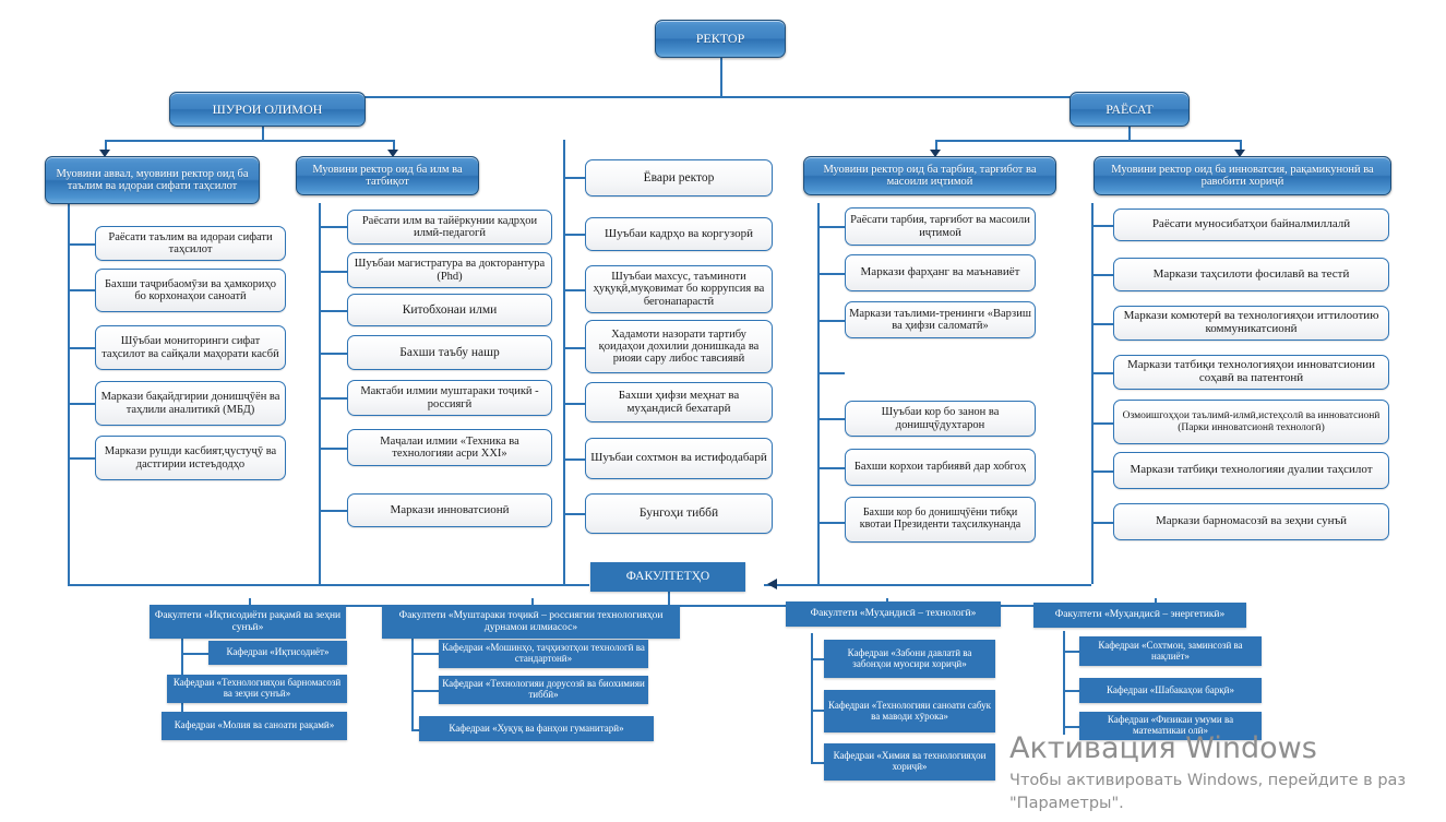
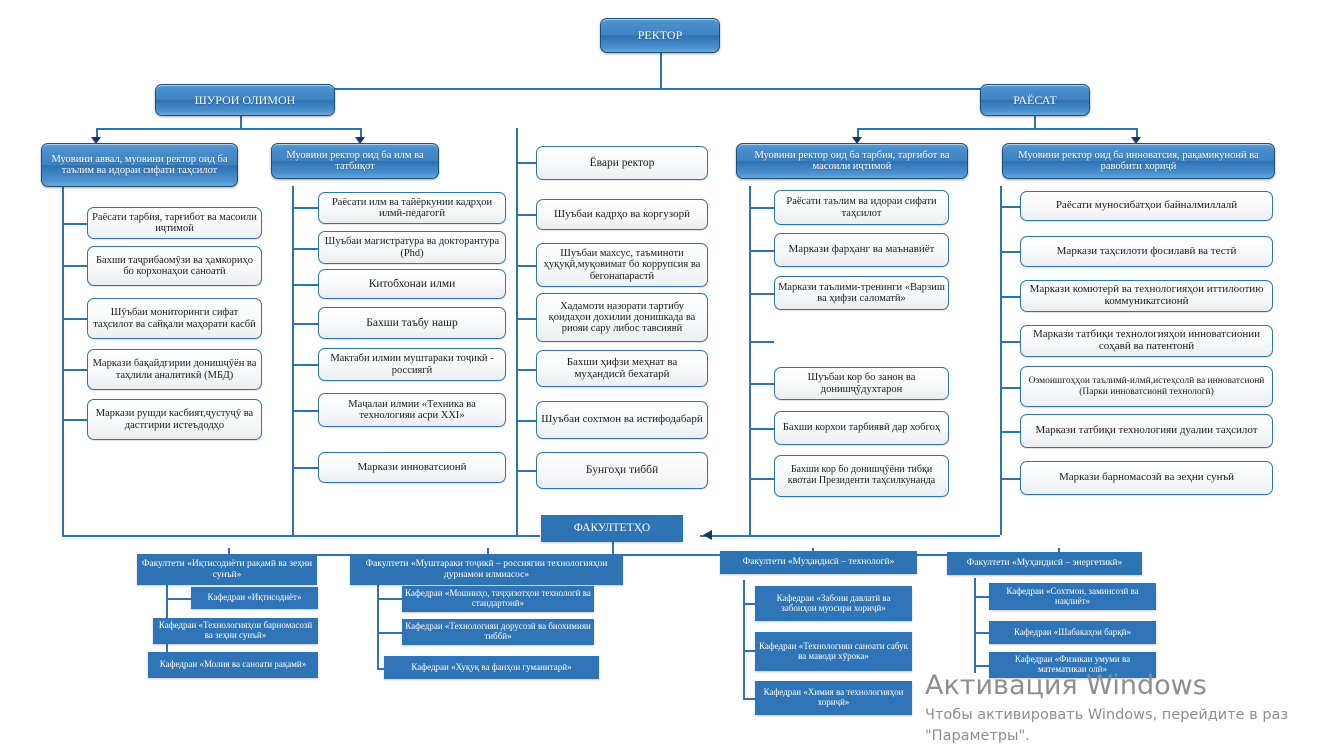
  РЕКТОР
  ШУРОИ ОЛИМОН
  РАЁСАТ
  Муовини аввал, муовини ректор оид ба таълим ва идораи сифати таҳсилот
- Раёсати таълим ва идораи сифати таҳсилот
+ Раёсати тарбия, тарғибот ва масоили иҷтимоӣ
  Бахши таҷрибаомӯзи ва ҳамкориҳо бо корхонаҳои саноатӣ
  Шӯъбаи мониторинги сифат таҳсилот ва сайқали маҳорати касбӣ
  Маркази бақайдгирии донишҷӯён ва таҳлили аналитикӣ (МБД)
  Маркази рушди касбият,ҷустуҷӯ ва дастгирии истеъдодҳо
  Муовини ректор оид ба илм ва татбиқот
  Раёсати илм ва тайёркунии кадрҳои илмӣ-педагогӣ
  Шуъбаи магистратура ва докторантура (Phd)
  Китобхонаи илми
  Бахши таъбу нашр
  Мактаби илмии муштараки тоҷикӣ - россиягӣ
  Маҷалаи илмии «Техника ва технологияи асри XXI»
  Маркази инноватсионӣ
  Ёвари ректор
  Шуъбаи кадрҳо ва коргузорӣ
  Шуъбаи махсус, таъминоти ҳуқуқӣ,муқовимат бо коррупсия ва бегонапарастӣ
  Хадамоти назорати тартибу қоидаҳои дохилии донишкада ва риояи сару либос тавсиявӣ
  Бахши ҳифзи меҳнат ва муҳандисӣ бехатарӣ
  Шуъбаи сохтмон ва истифодабарӣ
  Бунгоҳи тиббӣ
  Муовини ректор оид ба тарбия, тарғибот ва масоили иҷтимоӣ
- Раёсати тарбия, тарғибот ва масоили иҷтимоӣ
+ Раёсати таълим ва идораи сифати таҳсилот
  Маркази фарҳанг ва маънавиёт
  Маркази таълими-тренинги «Варзиш ва ҳифзи саломатӣ»
  Шуъбаи кор бо занон ва донишҷӯдухтарон
  Бахши корхои тарбиявӣ дар хобгоҳ
  Бахши кор бо донишҷӯёни тибқи квотаи Президенти таҳсилкунанда
  Муовини ректор оид ба инноватсия, рақамикунонӣ ва равобити хориҷӣ
  Раёсати муносибатҳои байналмиллалӣ
  Маркази таҳсилоти фосилавӣ ва тестӣ
  Маркази комютерӣ ва технологияҳои иттилоотию коммуникатсионӣ
  Маркази татбиқи технологияҳои инноватсионии соҳавӣ ва патентонӣ
  Озмоишгоҳҳои таълимӣ-илмӣ,истеҳсолӣ ва инноватсионӣ (Парки инноватсионӣ технологӣ)
  Маркази татбиқи технологияи дуалии таҳсилот
  Маркази барномасозӣ ва зеҳни сунъӣ
  ФАКУЛТЕТҲО
  Факултети «Иқтисодиёти рақамӣ ва зеҳни сунъӣ»
  Кафедраи «Иқтисодиёт»
  Кафедраи «Технологияҳои барномасозӣ ва зеҳни сунъӣ»
  Кафедраи «Молия ва саноати рақамӣ»
  Факултети «Муштараки тоҷикӣ – россиягии технологияҳои дурнамои илмиасос»
  Кафедраи «Мошинҳо, таҷҳизотҳои технологӣ ва стандартонӣ»
  Кафедраи «Технологияи дорусозӣ ва биохимияи тиббӣ»
  Кафедраи «Хуқуқ ва фанҳои гуманитарӣ»
  Факултети «Муҳандисӣ – технологӣ»
  Кафедраи «Забони давлатӣ ва забонҳои муосири хориҷӣ»
  Кафедраи «Технологияи саноати сабук ва маводи хӯрока»
  Кафедраи «Химия ва технологияҳои хориҷӣ»
  Факултети «Муҳандисӣ – энергетикӣ»
  Кафедраи «Сохтмон, заминсозӣ ва нақлиёт»
  Кафедраи «Шабакаҳои барқӣ»
  Кафедраи «Физикаи умуми ва математикаи олӣ»
  Активация Windows
  Чтобы активировать Windows, перейдите в раз
  "Параметры".
